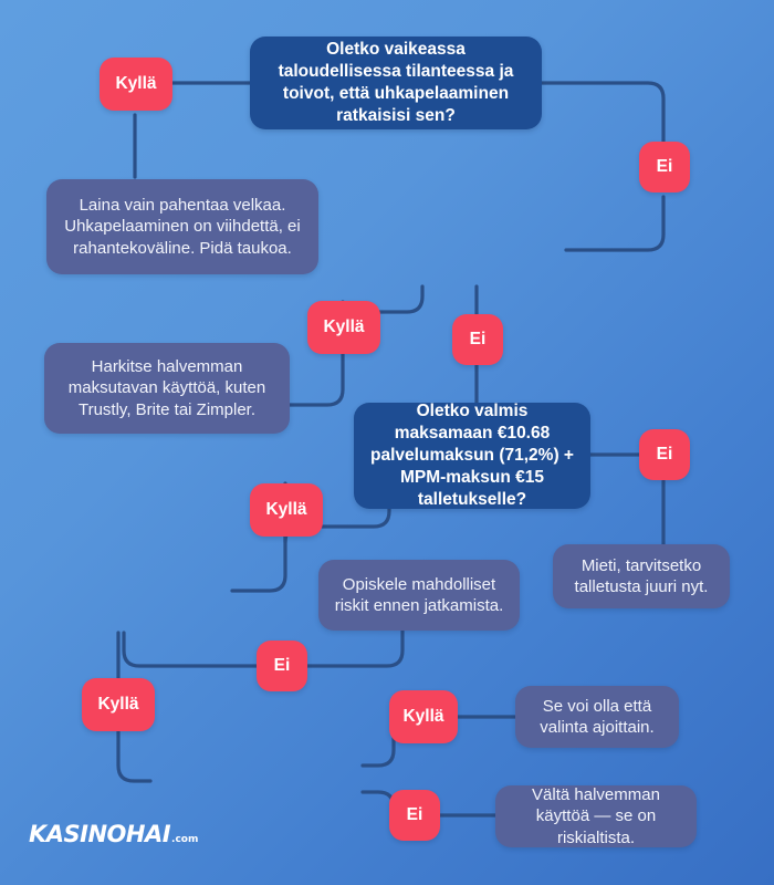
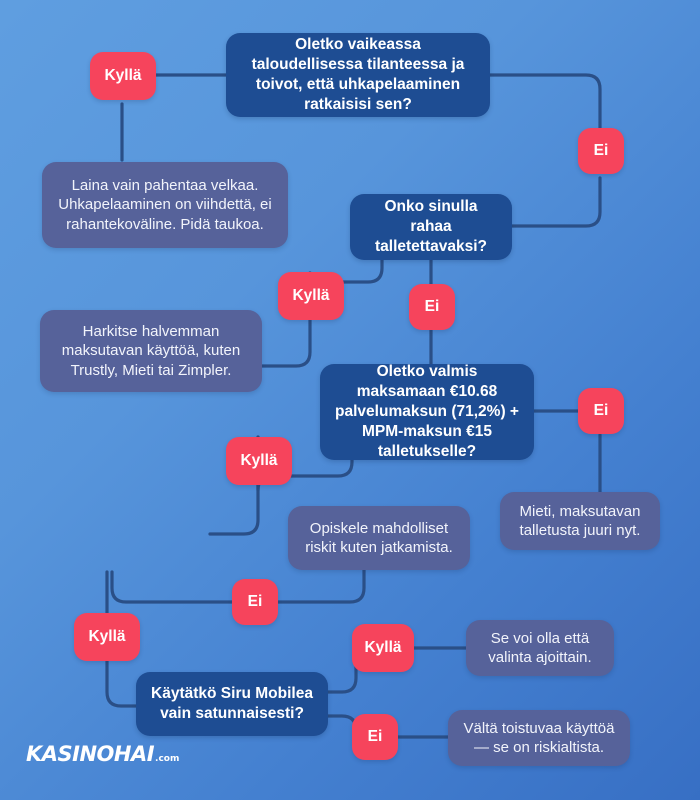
  Oletko vaikeassa taloudellisessa tilanteessa ja toivot, että uhkapelaaminen ratkaisisi sen?
+ Onko sinulla rahaa talletettavaksi?
  Oletko valmis maksamaan €10.68 palvelumaksun (71,2%) + MPM-maksun €15 talletukselle?
+ Käytätkö Siru Mobilea vain satunnaisesti?
  Laina vain pahentaa velkaa. Uhkapelaaminen on viihdettä, ei rahantekoväline. Pidä taukoa.
- Harkitse halvemman maksutavan käyttöä, kuten Trustly, Brite tai Zimpler.
+ Harkitse halvemman maksutavan käyttöä, kuten Trustly, Mieti tai Zimpler.
- Mieti, tarvitsetko talletusta juuri nyt.
+ Mieti, maksutavan talletusta juuri nyt.
- Opiskele mahdolliset riskit ennen jatkamista.
+ Opiskele mahdolliset riskit kuten jatkamista.
  Se voi olla että valinta ajoittain.
- Vältä halvemman käyttöä — se on riskialtista.
+ Vältä toistuvaa käyttöä — se on riskialtista.
  Kyllä
  Ei
  Kyllä
  Ei
  Ei
  Kyllä
  Ei
  Kyllä
  Kyllä
  Ei
  KASINOHAI
  .com
